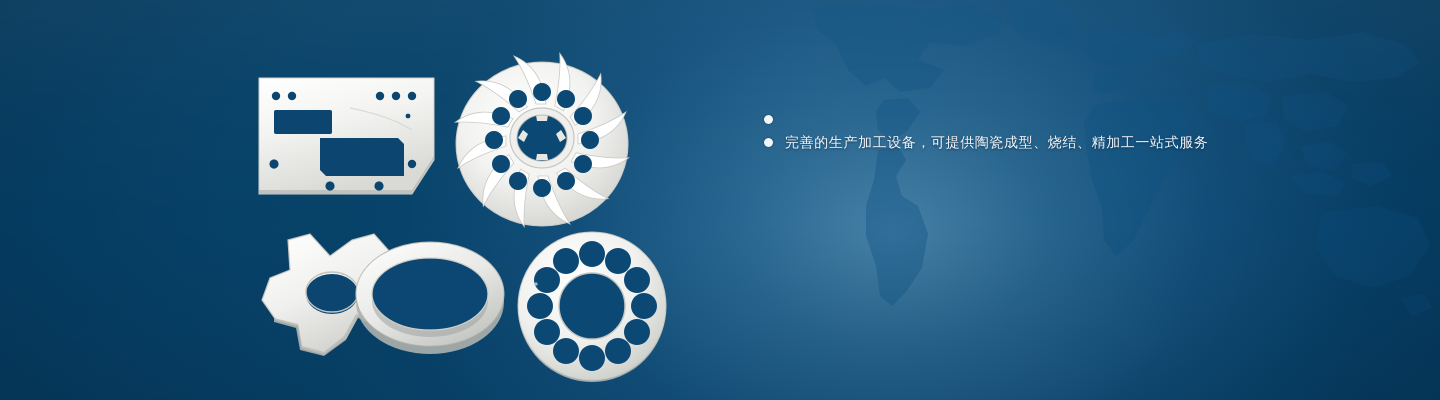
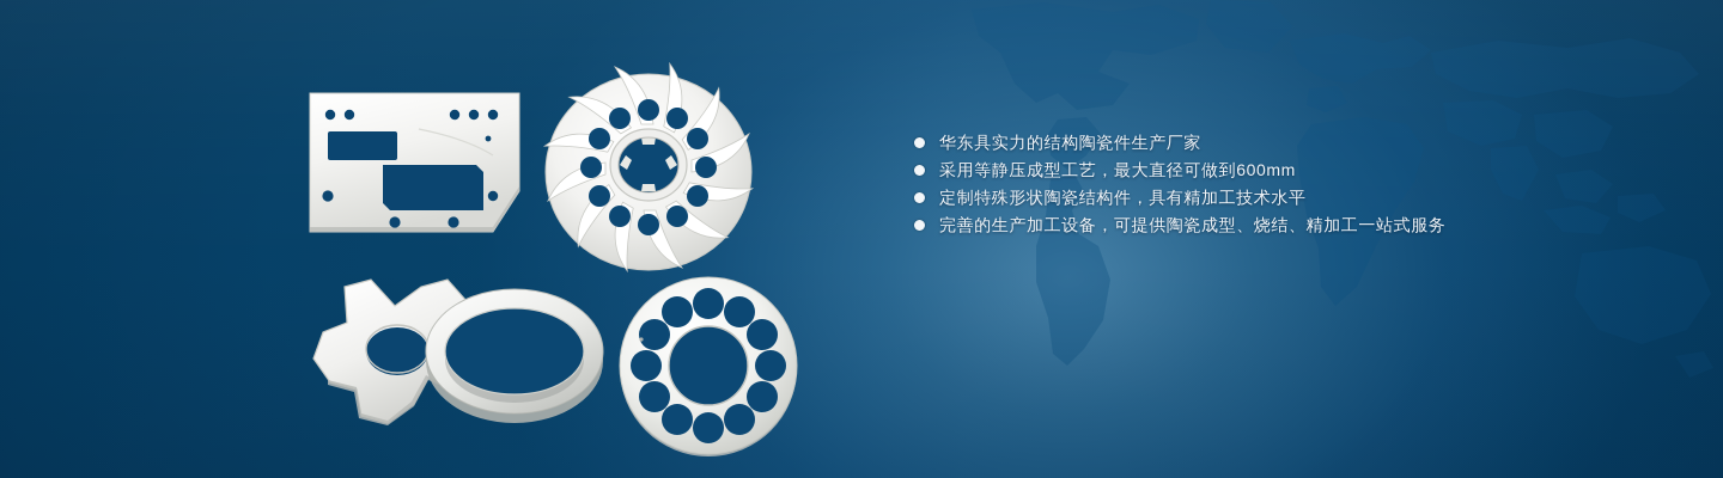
+ 华东具实力的结构陶瓷件生产厂家
+ 采用等静压成型工艺，最大直径可做到600mm
+ 定制特殊形状陶瓷结构件，具有精加工技术水平
  完善的生产加工设备，可提供陶瓷成型、烧结、精加工一站式服务
